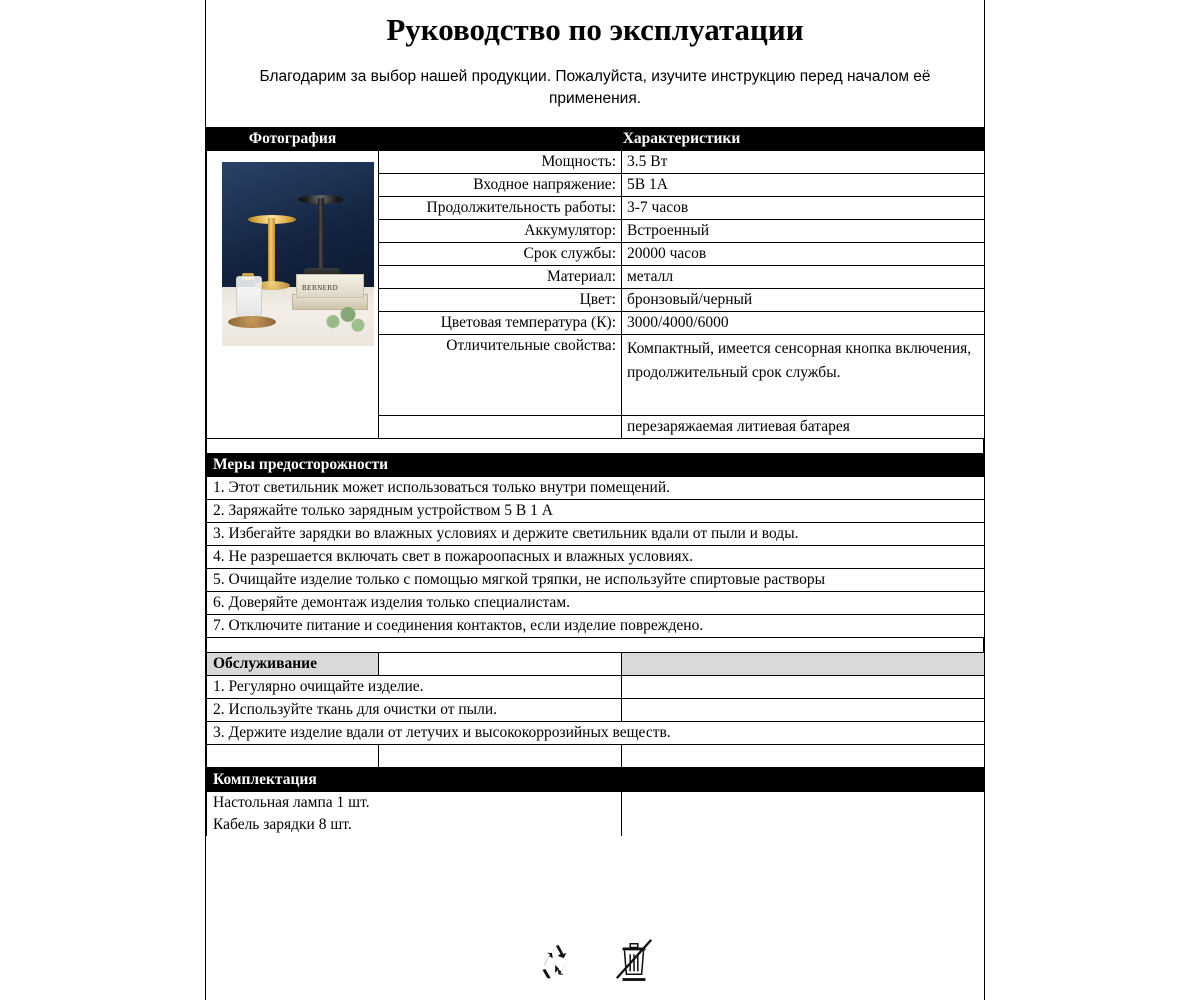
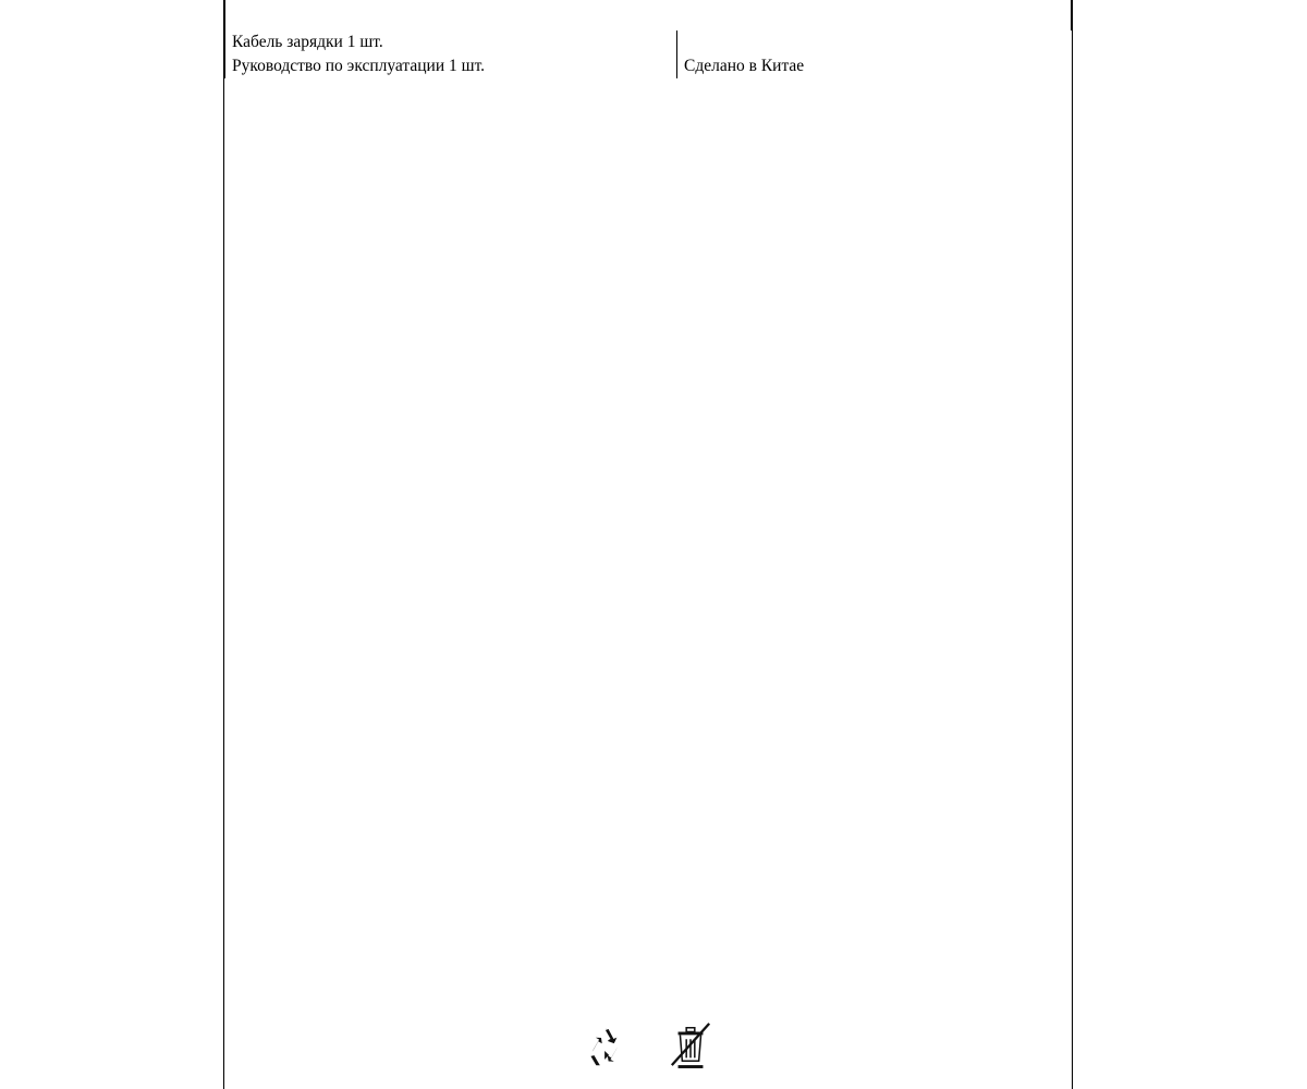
- Руководство по эксплуатации
- Благодарим за выбор нашей продукции. Пожалуйста, изучите инструкцию перед началом её применения.
- Фотография	Характеристики
- BERNERD	Мощность:	3.5 Вт
- Входное напряжение:	5В 1А
- Продолжительность работы:	3-7 часов
- Аккумулятор:	Встроенный
- Срок службы:	20000 часов
- Материал:	металл
- Цвет:	бронзовый/черный
- Цветовая температура (К):	3000/4000/6000
- Отличительные свойства:	Компактный, имеется сенсорная кнопка включения, продолжительный срок службы.
- 	перезаряжаемая литиевая батарея
- Меры предосторожности
- 1. Этот светильник может использоваться только внутри помещений.
- 2. Заряжайте только зарядным устройством 5 В 1 А
- 3. Избегайте зарядки во влажных условиях и держите светильник вдали от пыли и воды.
- 4. Не разрешается включать свет в пожароопасных и влажных условиях.
- 5. Очищайте изделие только с помощью мягкой тряпки, не используйте спиртовые растворы
- 6. Доверяйте демонтаж изделия только специалистам.
- 7. Отключите питание и соединения контактов, если изделие повреждено.
- Обслуживание
- 1. Регулярно очищайте изделие.
- 2. Используйте ткань для очистки от пыли.
- 3. Держите изделие вдали от летучих и высококоррозийных веществ.
- Комплектация
- Настольная лампа 1 шт.
- Кабель зарядки 8 шт.
+ Кабель зарядки 1 шт.
+ Руководство по эксплуатации 1 шт.	Сделано в Китае
